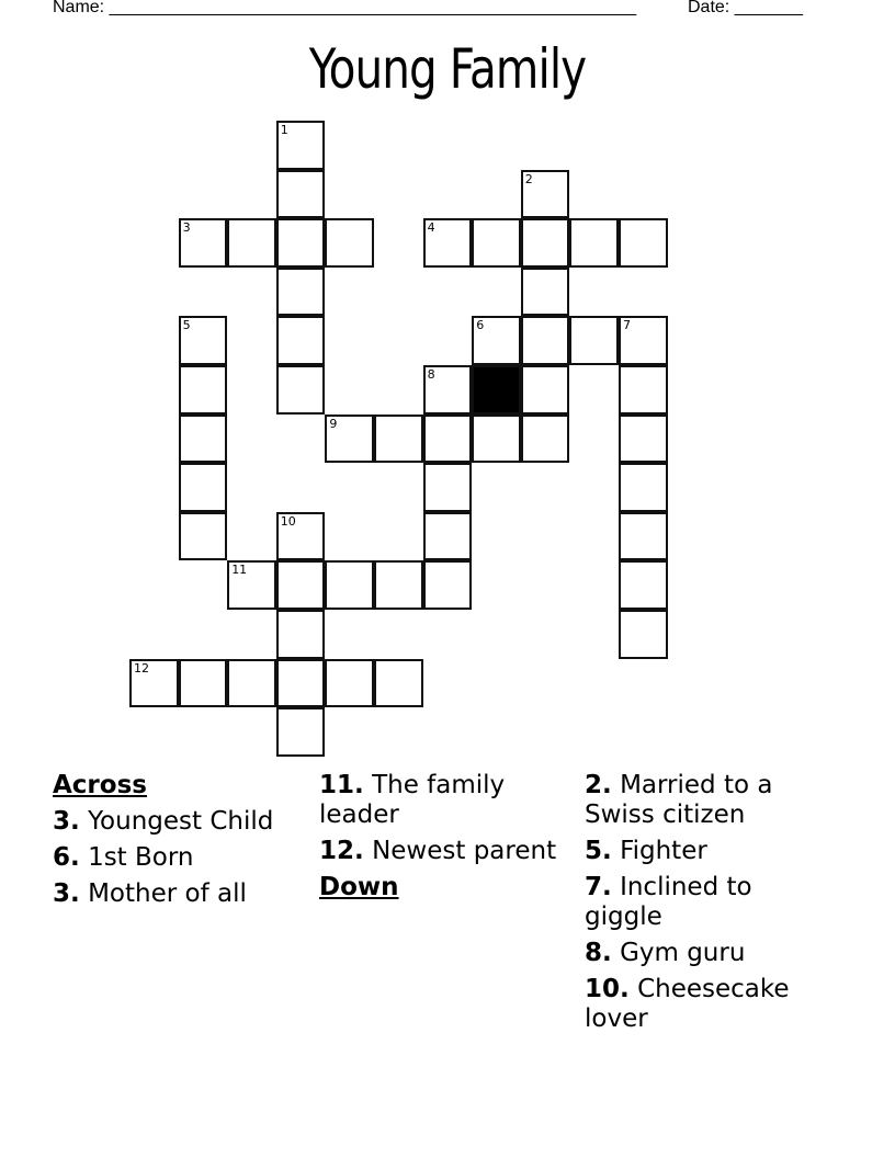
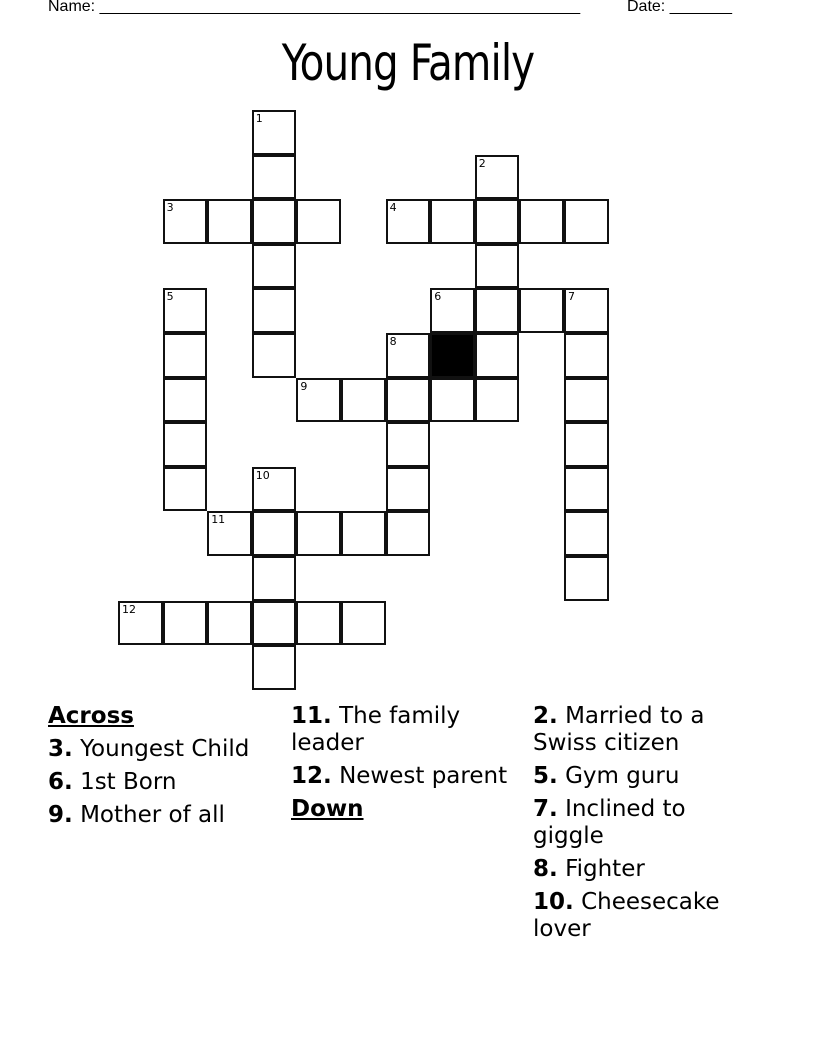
  Name: ______________________________________________________
  Date: _______
  Young Family
  1
  2
  3
  4
  5
  6
  7
  8
  9
  10
  11
  12
  Across
  3. Youngest Child
  6. 1st Born
- 3. Mother of all
+ 9. Mother of all
  11. The family leader
  12. Newest parent
  Down
  2. Married to a Swiss citizen
- 5. Fighter
+ 5. Gym guru
  7. Inclined to giggle
- 8. Gym guru
+ 8. Fighter
  10. Cheesecake lover
